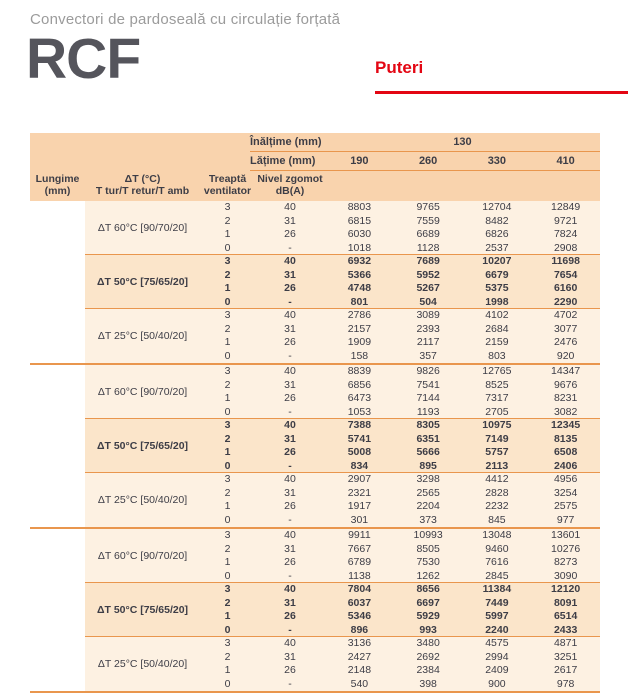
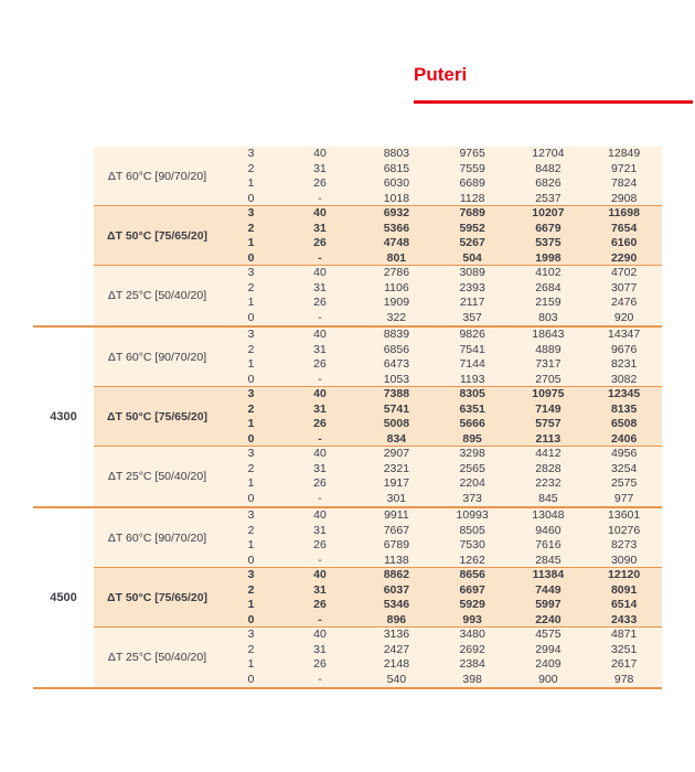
- Convectori de pardoseală cu circulație forțată
- RCF
  Puteri
- Înălțime (mm)
- 130
- Lățime (mm)
- 190
- 260
- 330
- 410
- Lungime
- (mm)
- ΔT (°C)
- T tur/T retur/T amb
- Treaptă
- ventilator
- Nivel zgomot
- dB(A)
  ΔT 60°C [90/70/20]
  3
  40
  8803
  9765
  12704
  12849
  2
  31
  6815
  7559
  8482
  9721
  1
  26
  6030
  6689
  6826
  7824
  0
  -
  1018
  1128
  2537
  2908
  ΔT 50°C [75/65/20]
  3
  40
  6932
  7689
  10207
  11698
  2
  31
  5366
  5952
  6679
  7654
  1
  26
  4748
  5267
  5375
  6160
  0
  -
  801
  504
  1998
  2290
  ΔT 25°C [50/40/20]
  3
  40
  2786
  3089
  4102
  4702
  2
  31
- 2157
+ 1106
  2393
  2684
  3077
  1
  26
  1909
  2117
  2159
  2476
  0
  -
- 158
+ 322
  357
  803
  920
+ 4300
  ΔT 60°C [90/70/20]
  3
  40
  8839
  9826
- 12765
+ 18643
  14347
  2
  31
  6856
  7541
- 8525
+ 4889
  9676
  1
  26
  6473
  7144
  7317
  8231
  0
  -
  1053
  1193
  2705
  3082
  ΔT 50°C [75/65/20]
  3
  40
  7388
  8305
  10975
  12345
  2
  31
  5741
  6351
  7149
  8135
  1
  26
  5008
  5666
  5757
  6508
  0
  -
  834
  895
  2113
  2406
  ΔT 25°C [50/40/20]
  3
  40
  2907
  3298
  4412
  4956
  2
  31
  2321
  2565
  2828
  3254
  1
  26
  1917
  2204
  2232
  2575
  0
  -
  301
  373
  845
  977
+ 4500
  ΔT 60°C [90/70/20]
  3
  40
  9911
  10993
  13048
  13601
  2
  31
  7667
  8505
  9460
  10276
  1
  26
  6789
  7530
  7616
  8273
  0
  -
  1138
  1262
  2845
  3090
  ΔT 50°C [75/65/20]
  3
  40
- 7804
+ 8862
  8656
  11384
  12120
  2
  31
  6037
  6697
  7449
  8091
  1
  26
  5346
  5929
  5997
  6514
  0
  -
  896
  993
  2240
  2433
  ΔT 25°C [50/40/20]
  3
  40
  3136
  3480
  4575
  4871
  2
  31
  2427
  2692
  2994
  3251
  1
  26
  2148
  2384
  2409
  2617
  0
  -
  540
  398
  900
  978
